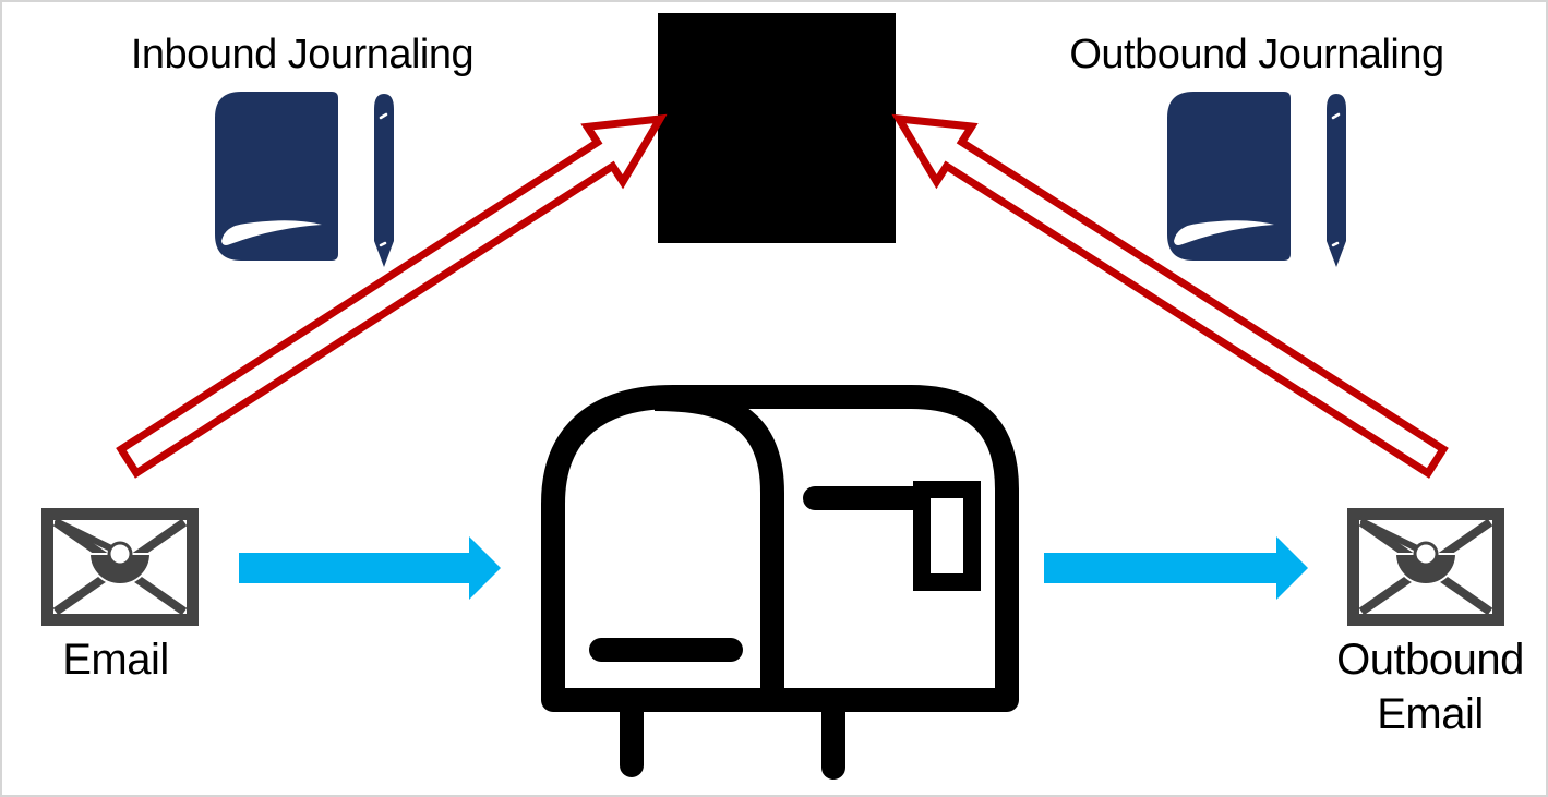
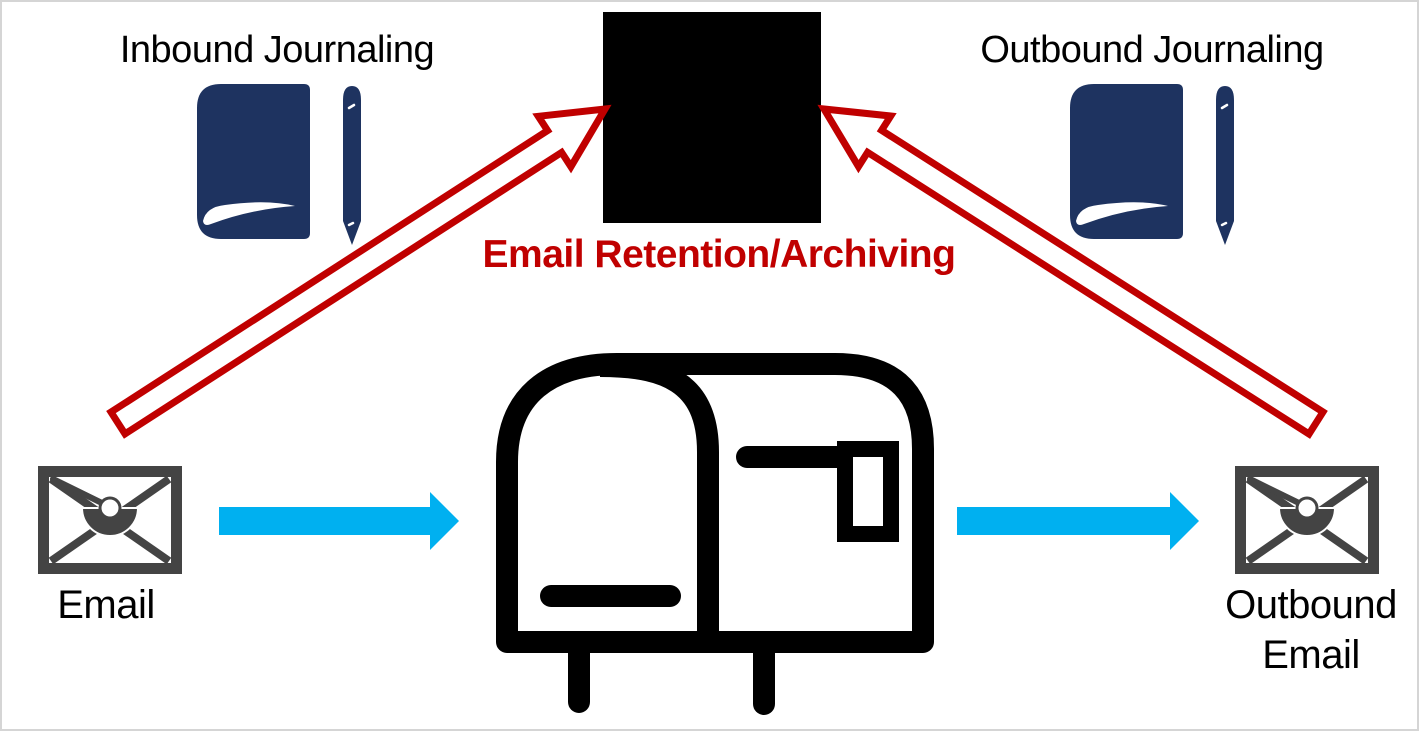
  Inbound Journaling
  Outbound Journaling
+ Email Retention/Archiving
  Email
  Outbound
  Email
